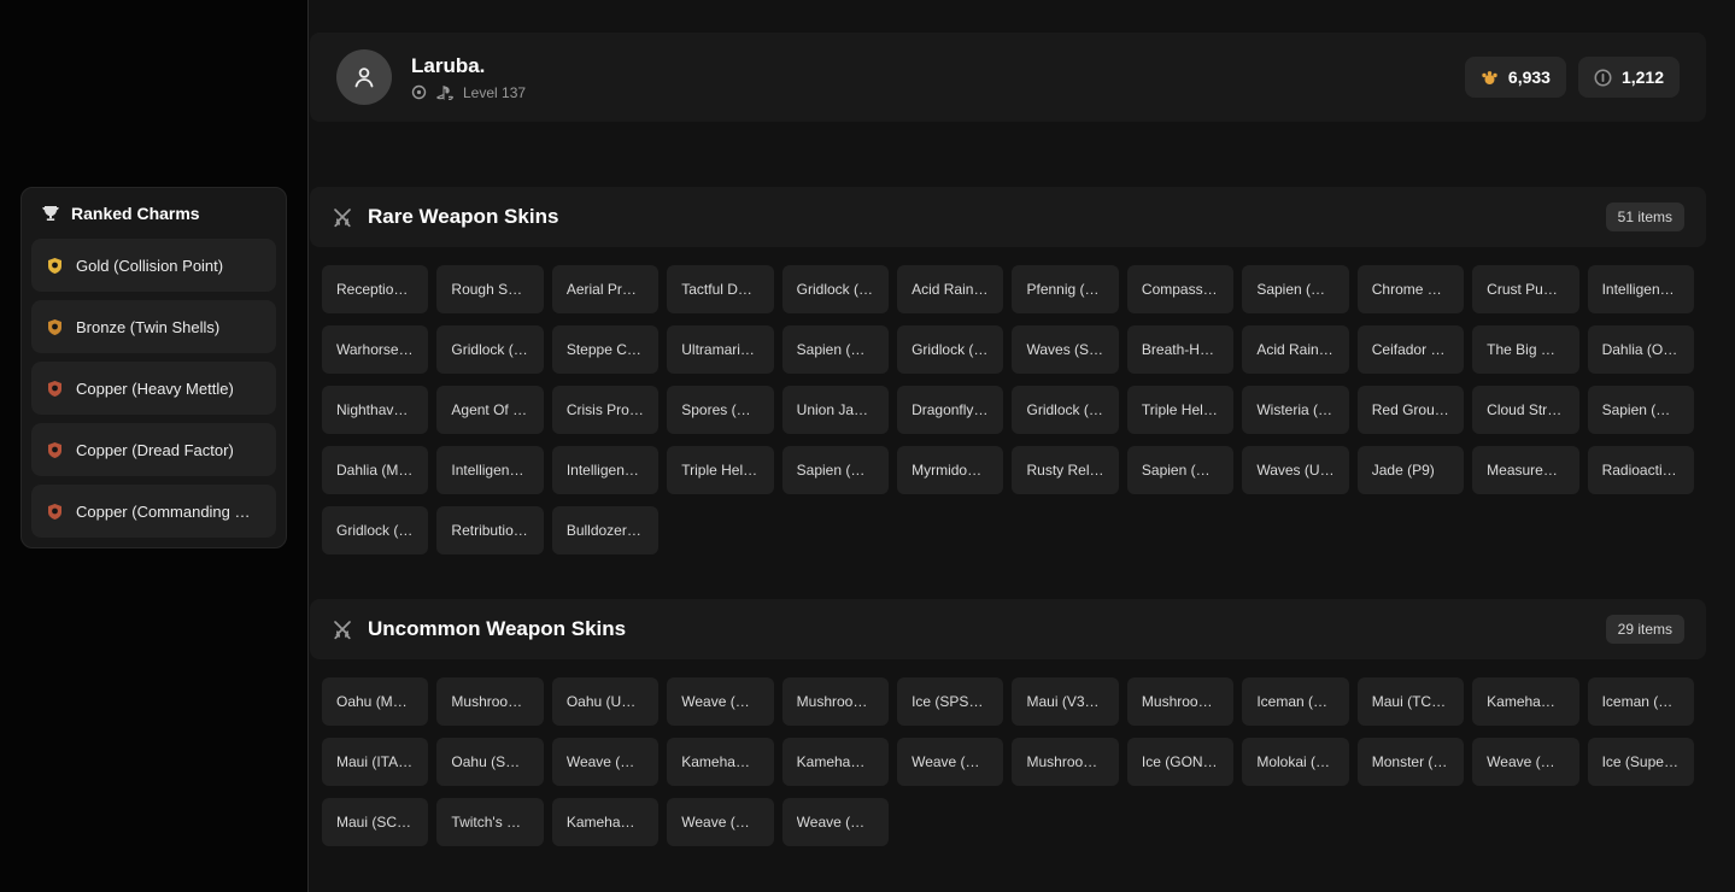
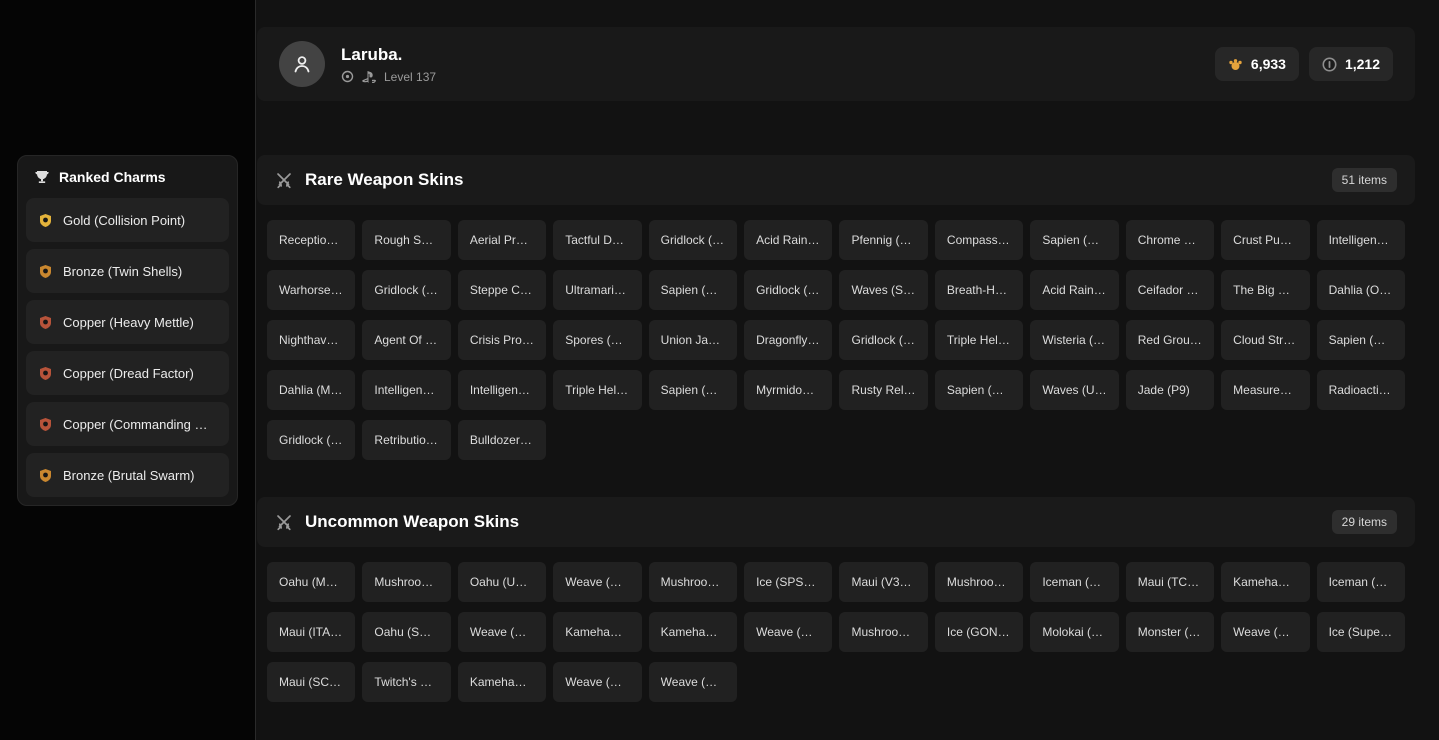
  Ranked Charms
  Gold (Collision Point)
  Bronze (Twin Shells)
  Copper (Heavy Mettle)
  Copper (Dread Factor)
  Copper (Commanding …
+ Bronze (Brutal Swarm)
  Laruba.
  Level 137
  6,933
  1,212
  Rare Weapon Skins
  51 items
  Reception …
  Rough Ski…
  Aerial Prec
  Tactful De…
  Gridlock (…
  Acid Rain (
  Pfennig (P…
  Compass (…
  Sapien (M1
  Chrome Bit
  Crust Punk
  Intelligenc…
  Warhorse (
  Gridlock (4…
  Steppe Ca…
  Ultramarin…
  Sapien (M…
  Gridlock (5…
  Waves (Sc…
  Breath-Hol…
  Acid Rain (
  Ceifador (…
  The Big Gu
  Dahlia (OT…
  Nighthave…
  Agent Of C
  Crisis Prot…
  Spores (S…
  Union Jack
  Dragonfly (
  Gridlock (4…
  Triple Helix
  Wisteria (A
  Red Groun
  Cloud Stre…
  Sapien (UZ
  Dahlia (MP
  Intelligenc…
  Intelligenc…
  Triple Helix
  Sapien (SC
  Myrmidon …
  Rusty Relic
  Sapien (CA
  Waves (UZ
  Jade (P9)
  Measured …
  Radioactiv…
  Gridlock (…
  Retribution…
  Bulldozer (…
  Uncommon Weapon Skins
  29 items
  Oahu (Mk1
  Mushroom
  Oahu (USP
  Weave (G…
  Mushroom
  Ice (SPSM…
  Maui (V308)
  Mushroom
  Iceman (G…
  Maui (TCS…
  Kamehame
  Iceman (S…
  Maui (ITA1…
  Oahu (SC3
  Weave (CS
  Kamehame
  Kamehame
  Weave (OT
  Mushroom
  Ice (GONN
  Molokai (C…
  Monster (S
  Weave (M…
  Ice (Super
  Maui (SC3…
  Twitch's Gi…
  Kamehame
  Weave (S…
  Weave (M4)
